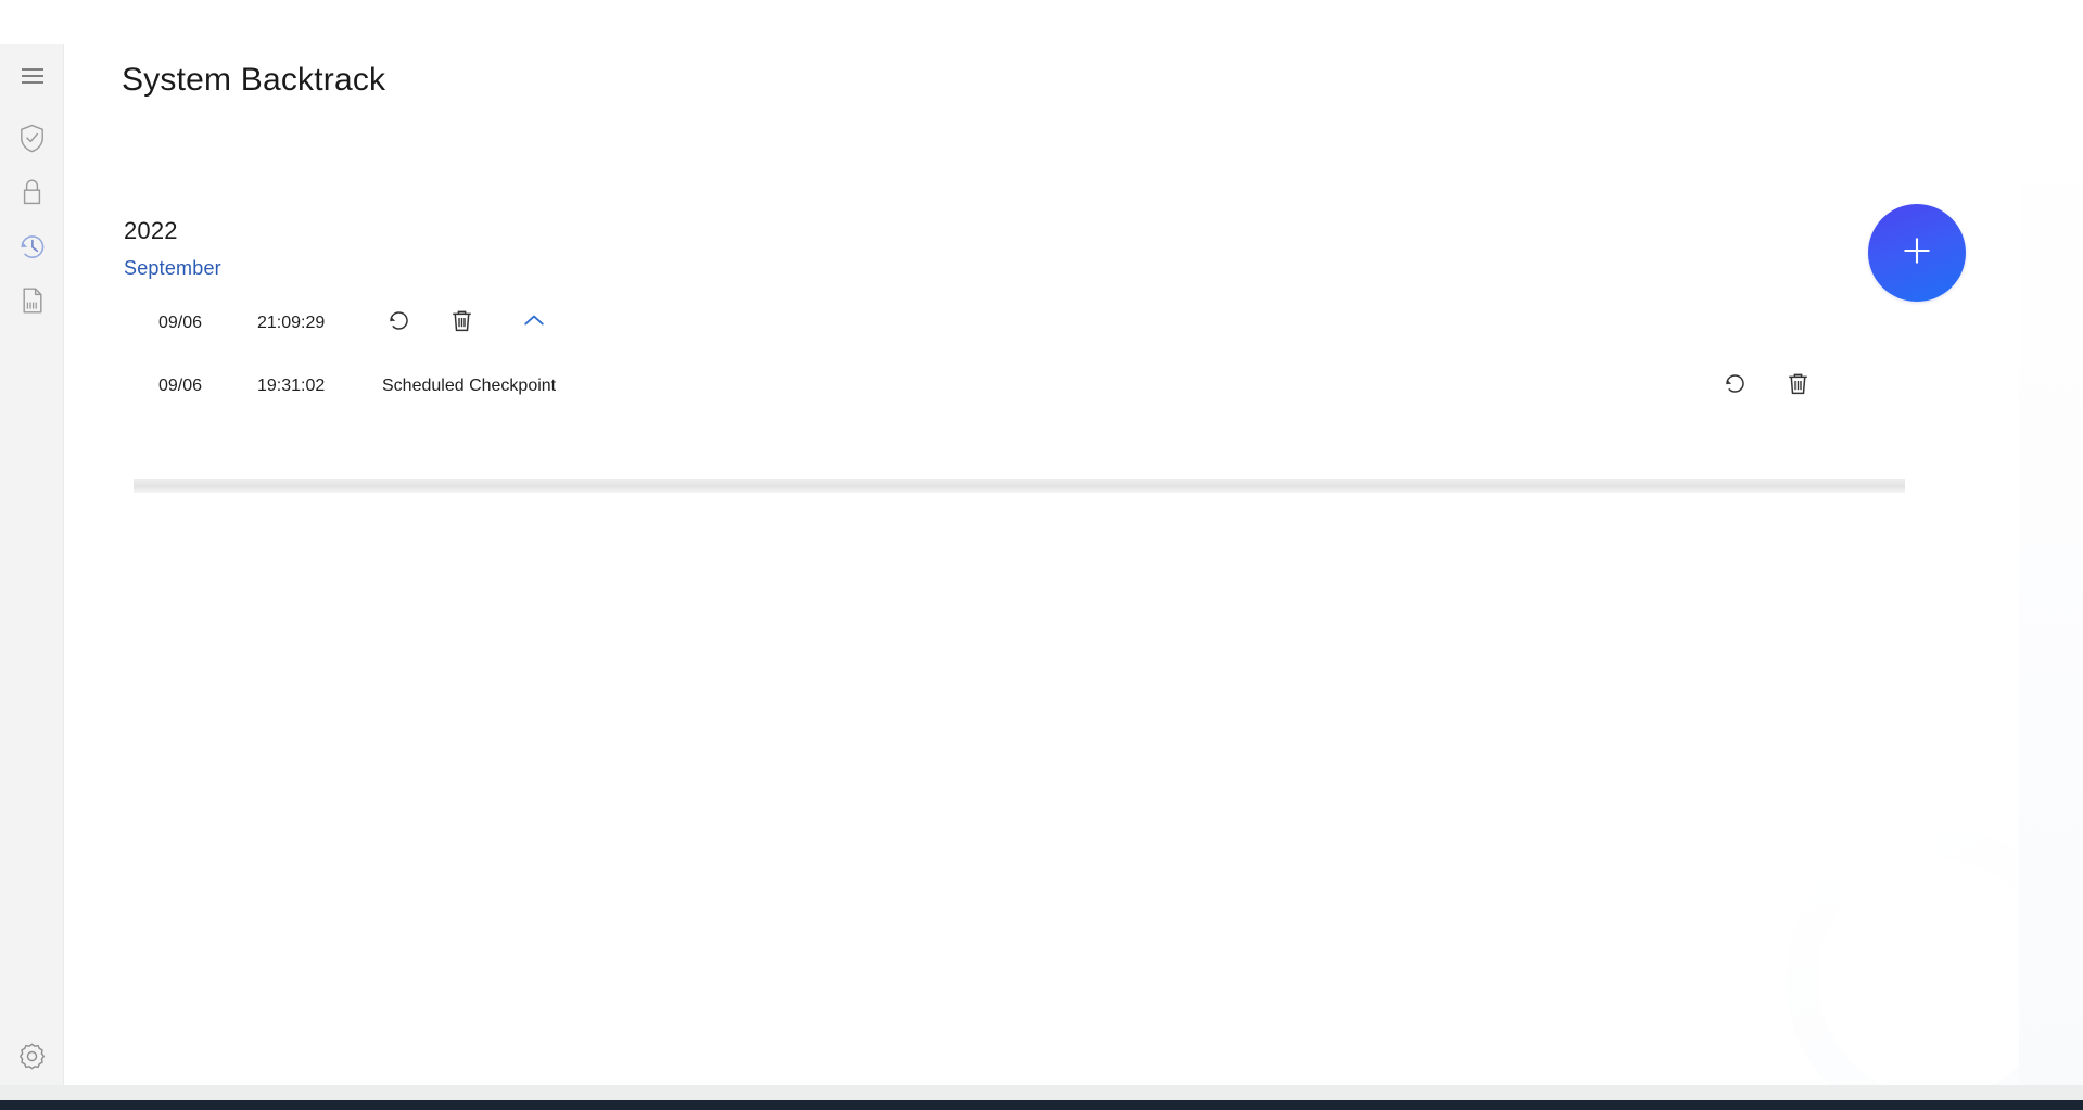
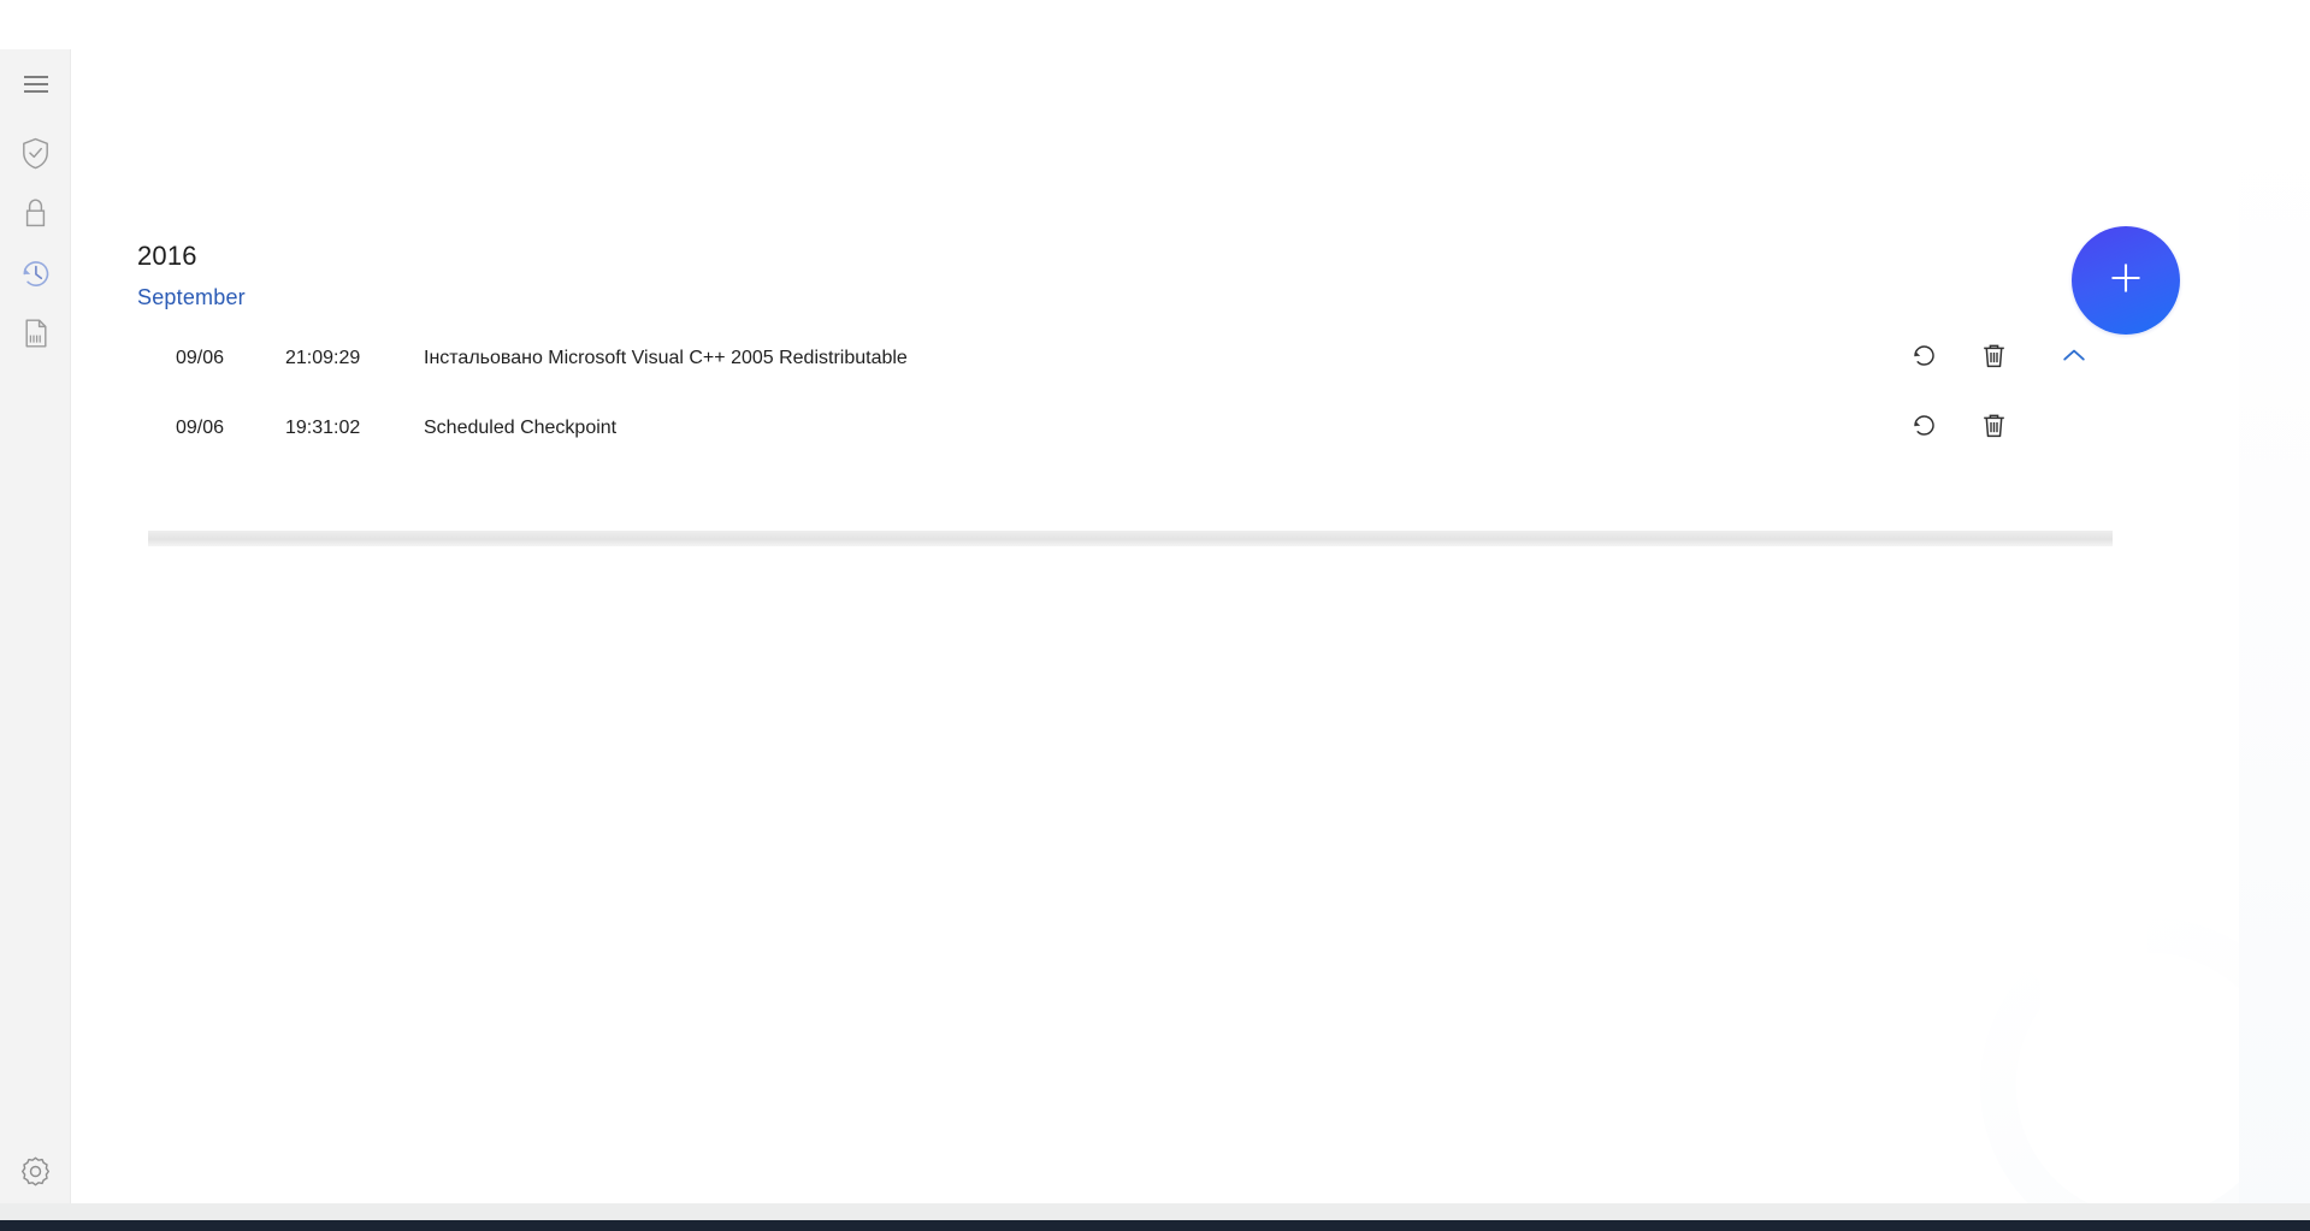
- System Backtrack
- 2022
+ 2016
  September
  09/06
  21:09:29
+ Інстальовано Microsoft Visual C++ 2005 Redistributable
  09/06
  19:31:02
  Scheduled Checkpoint
